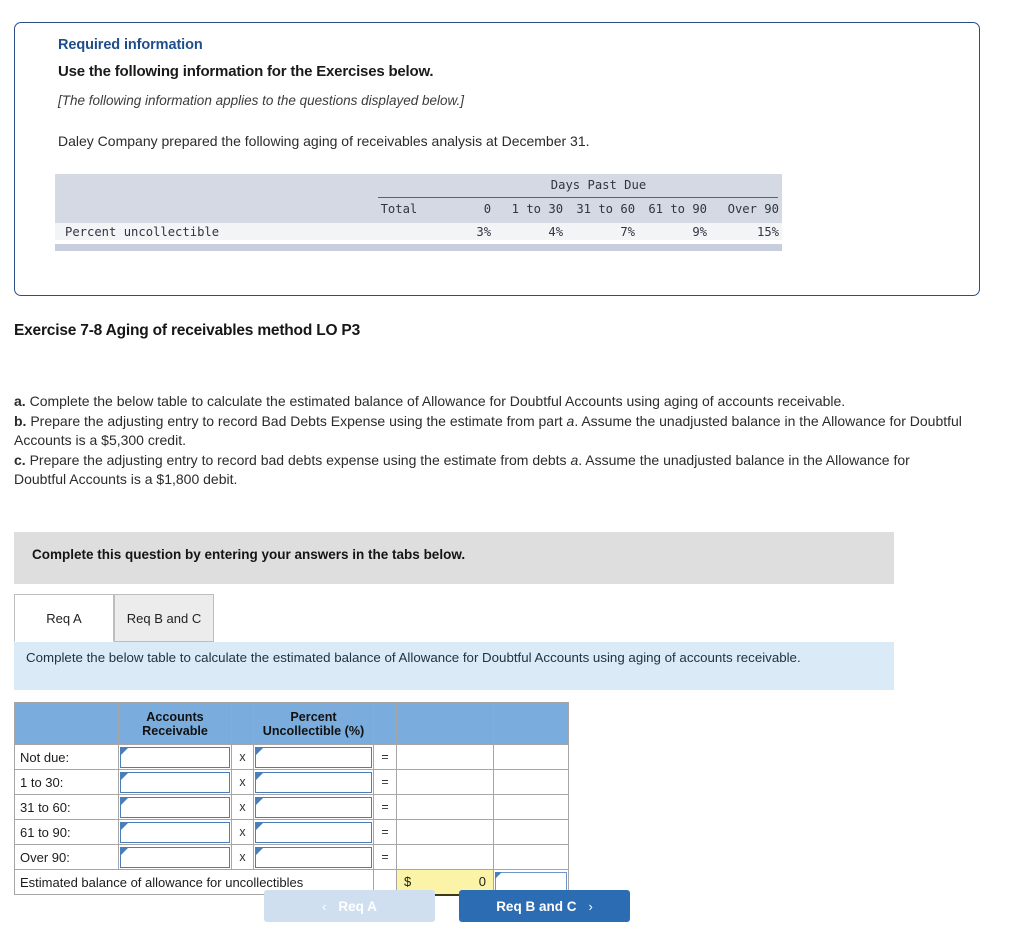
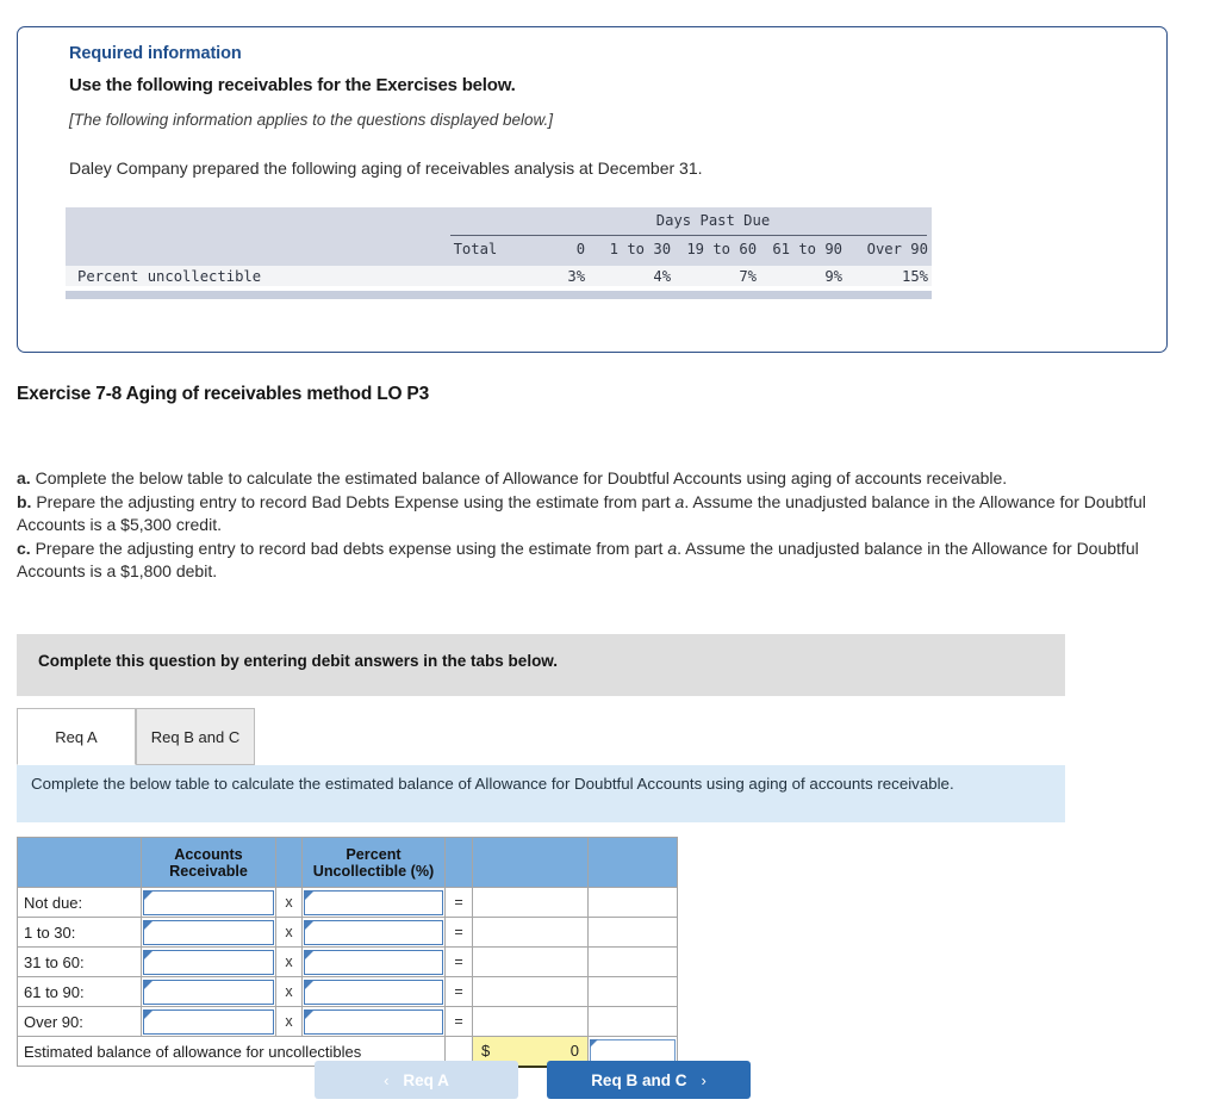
  Required information
- Use the following information for the Exercises below.
+ Use the following receivables for the Exercises below.
  [The following information applies to the questions displayed below.]
  Daley Company prepared the following aging of receivables analysis at December 31.
  Days Past Due
  Total
  0
  1 to 30
- 31 to 60
+ 19 to 60
  61 to 90
  Over 90
  Percent uncollectible
  3%
  4%
  7%
  9%
  15%
  Exercise 7-8 Aging of receivables method LO P3
  a. Complete the below table to calculate the estimated balance of Allowance for Doubtful Accounts using aging of accounts receivable.
  b. Prepare the adjusting entry to record Bad Debts Expense using the estimate from part a. Assume the unadjusted balance in the Allowance for Doubtful Accounts is a $5,300 credit.
- c. Prepare the adjusting entry to record bad debts expense using the estimate from debts a. Assume the unadjusted balance in the Allowance for Doubtful Accounts is a $1,800 debit.
+ c. Prepare the adjusting entry to record bad debts expense using the estimate from part a. Assume the unadjusted balance in the Allowance for Doubtful Accounts is a $1,800 debit.
- Complete this question by entering your answers in the tabs below.
+ Complete this question by entering debit answers in the tabs below.
  Req A
  Req B and C
  Complete the below table to calculate the estimated balance of Allowance for Doubtful Accounts using aging of accounts receivable.
  	Accounts Receivable		Percent Uncollectible (%)
  Not due:		x		=
  1 to 30:		x		=
  31 to 60:		x		=
  61 to 90:		x		=
  Over 90:		x		=
  Estimated balance of allowance for uncollectibles		$ 0
  ‹
  Req A
  Req B and C
  ›
